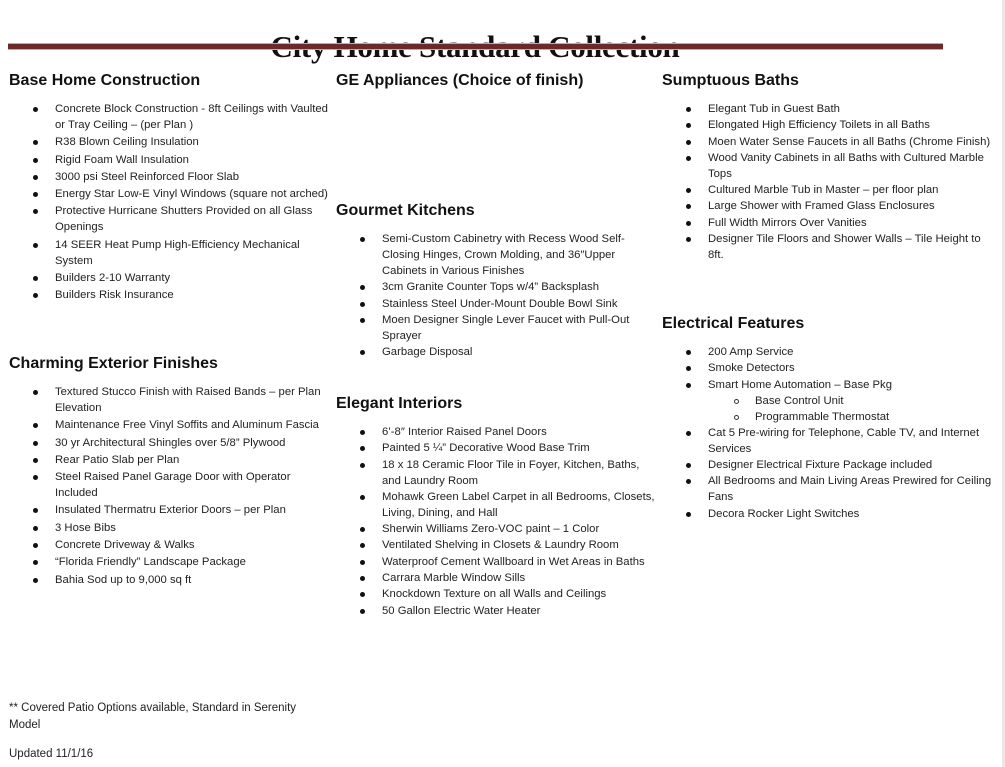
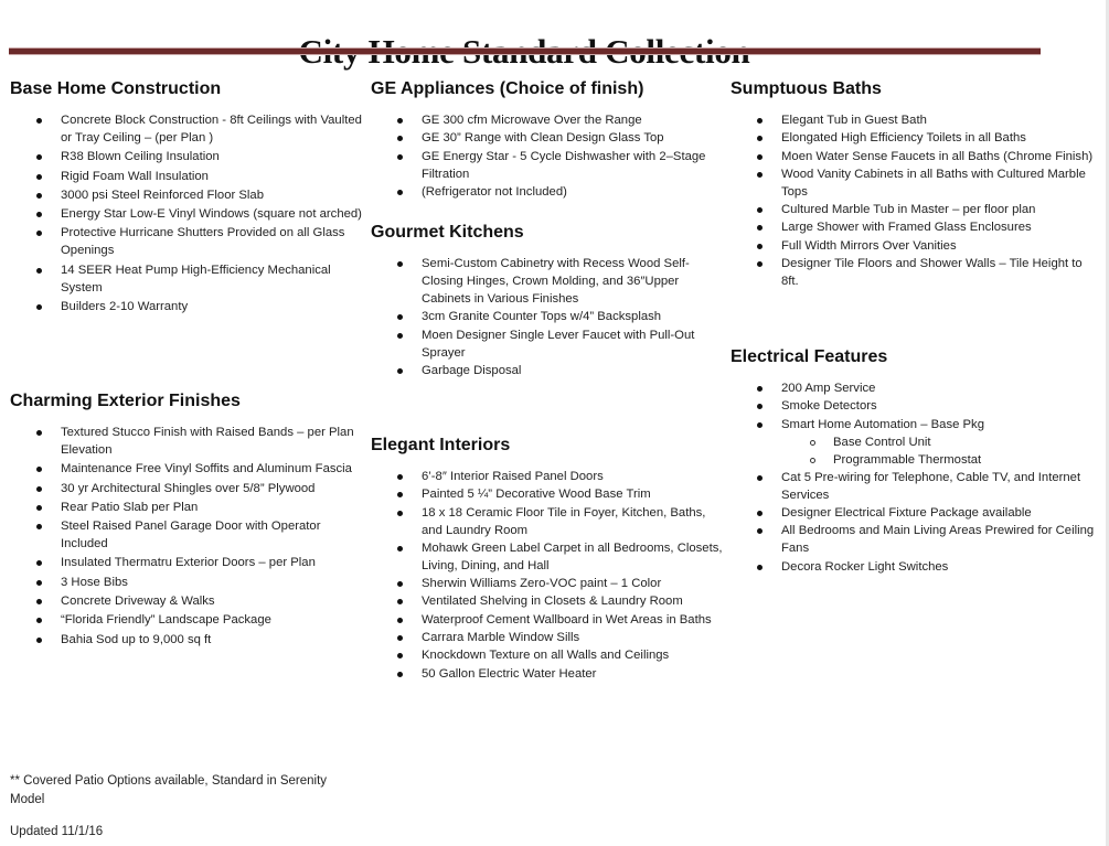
  Base Home Construction
  Concrete Block Construction - 8ft Ceilings with Vaulted or Tray Ceiling – (per Plan )
  R38 Blown Ceiling Insulation
  Rigid Foam Wall Insulation
  3000 psi Steel Reinforced Floor Slab
  Energy Star Low-E Vinyl Windows (square not arched)
  Protective Hurricane Shutters Provided on all Glass Openings
  14 SEER Heat Pump High-Efficiency Mechanical System
  Builders 2-10 Warranty
- Builders Risk Insurance
  Charming Exterior Finishes
  Textured Stucco Finish with Raised Bands – per Plan Elevation
  Maintenance Free Vinyl Soffits and Aluminum Fascia
  30 yr Architectural Shingles over 5/8” Plywood
  Rear Patio Slab per Plan
  Steel Raised Panel Garage Door with Operator Included
  Insulated Thermatru Exterior Doors – per Plan
  3 Hose Bibs
  Concrete Driveway & Walks
  “Florida Friendly” Landscape Package
  Bahia Sod up to 9,000 sq ft
  GE Appliances (Choice of finish)
+ GE 300 cfm Microwave Over the Range
+ GE 30” Range with Clean Design Glass Top
+ GE Energy Star - 5 Cycle Dishwasher with 2–Stage Filtration
+ (Refrigerator not Included)
  Gourmet Kitchens
  Semi-Custom Cabinetry with Recess Wood Self-Closing Hinges, Crown Molding, and 36″Upper Cabinets in Various Finishes
  3cm Granite Counter Tops w/4” Backsplash
- Stainless Steel Under-Mount Double Bowl Sink
  Moen Designer Single Lever Faucet with Pull-Out Sprayer
  Garbage Disposal
  Elegant Interiors
  6’-8″ Interior Raised Panel Doors
  Painted 5 ¼” Decorative Wood Base Trim
  18 x 18 Ceramic Floor Tile in Foyer, Kitchen, Baths, and Laundry Room
  Mohawk Green Label Carpet in all Bedrooms, Closets, Living, Dining, and Hall
  Sherwin Williams Zero-VOC paint – 1 Color
  Ventilated Shelving in Closets & Laundry Room
  Waterproof Cement Wallboard in Wet Areas in Baths
  Carrara Marble Window Sills
  Knockdown Texture on all Walls and Ceilings
  50 Gallon Electric Water Heater
  Sumptuous Baths
  Elegant Tub in Guest Bath
  Elongated High Efficiency Toilets in all Baths
  Moen Water Sense Faucets in all Baths (Chrome Finish)
  Wood Vanity Cabinets in all Baths with Cultured Marble Tops
  Cultured Marble Tub in Master – per floor plan
  Large Shower with Framed Glass Enclosures
  Full Width Mirrors Over Vanities
  Designer Tile Floors and Shower Walls – Tile Height to 8ft.
  Electrical Features
  200 Amp Service
  Smoke Detectors
  Smart Home Automation – Base Pkg
  Base Control Unit
  Programmable Thermostat
  Cat 5 Pre-wiring for Telephone, Cable TV, and Internet Services
- Designer Electrical Fixture Package included
+ Designer Electrical Fixture Package available
  All Bedrooms and Main Living Areas Prewired for Ceiling Fans
  Decora Rocker Light Switches
  ** Covered Patio Options available, Standard in Serenity Model
  Updated 11/1/16
